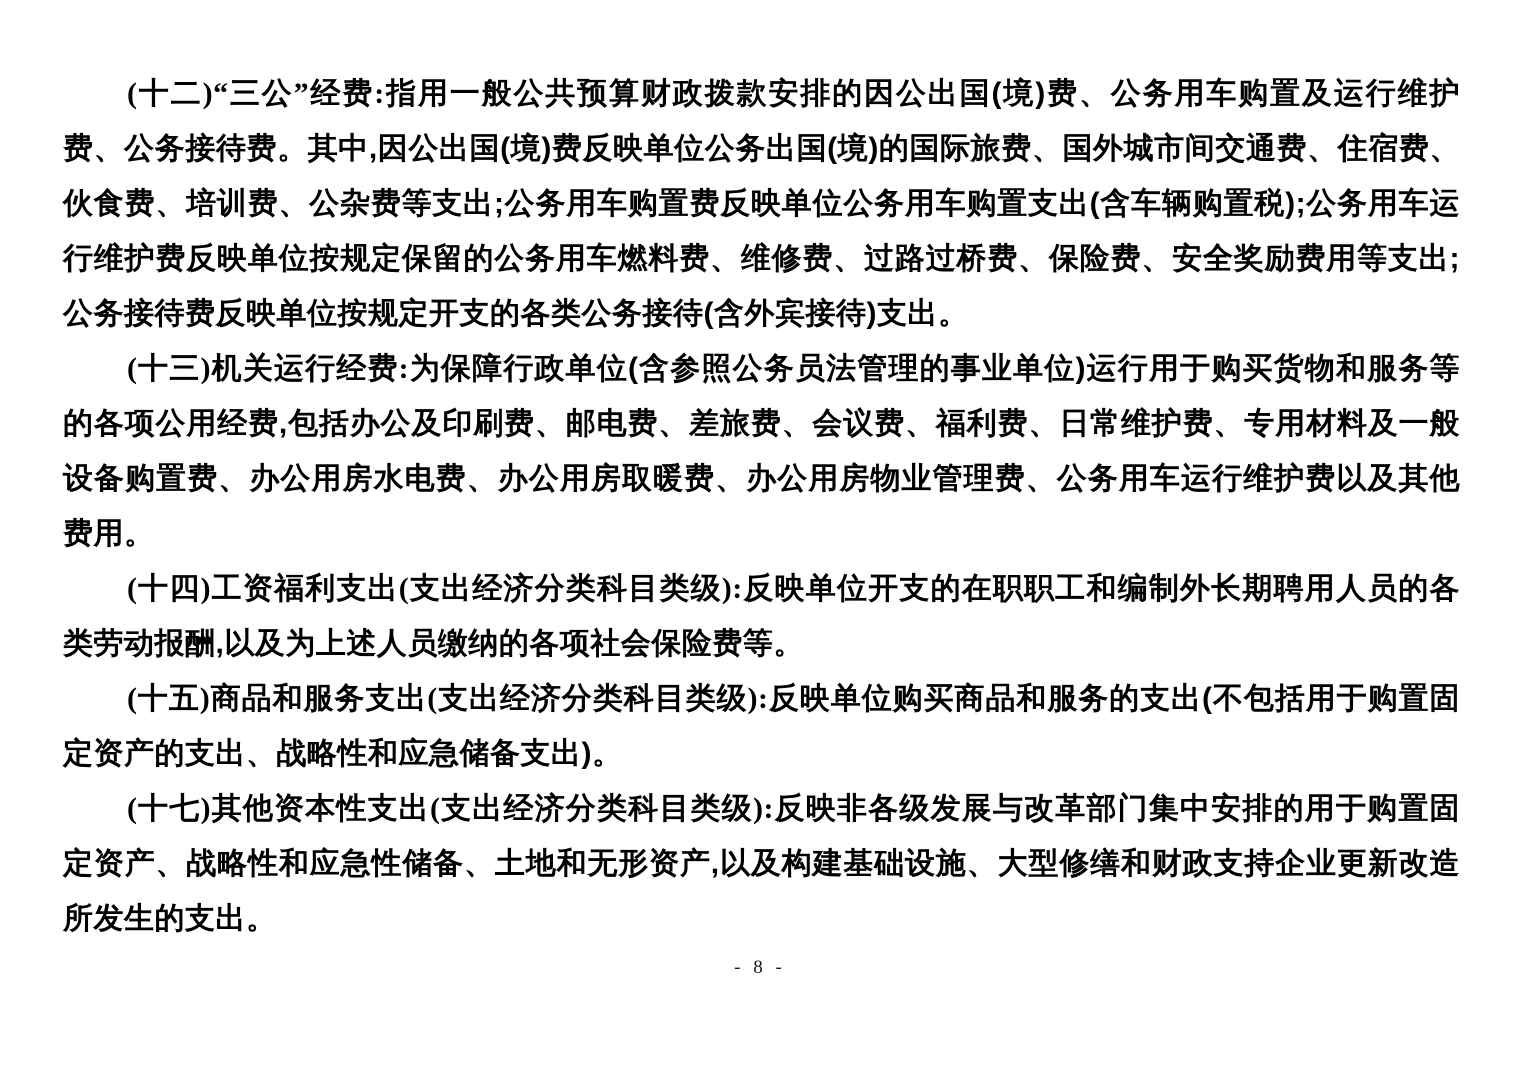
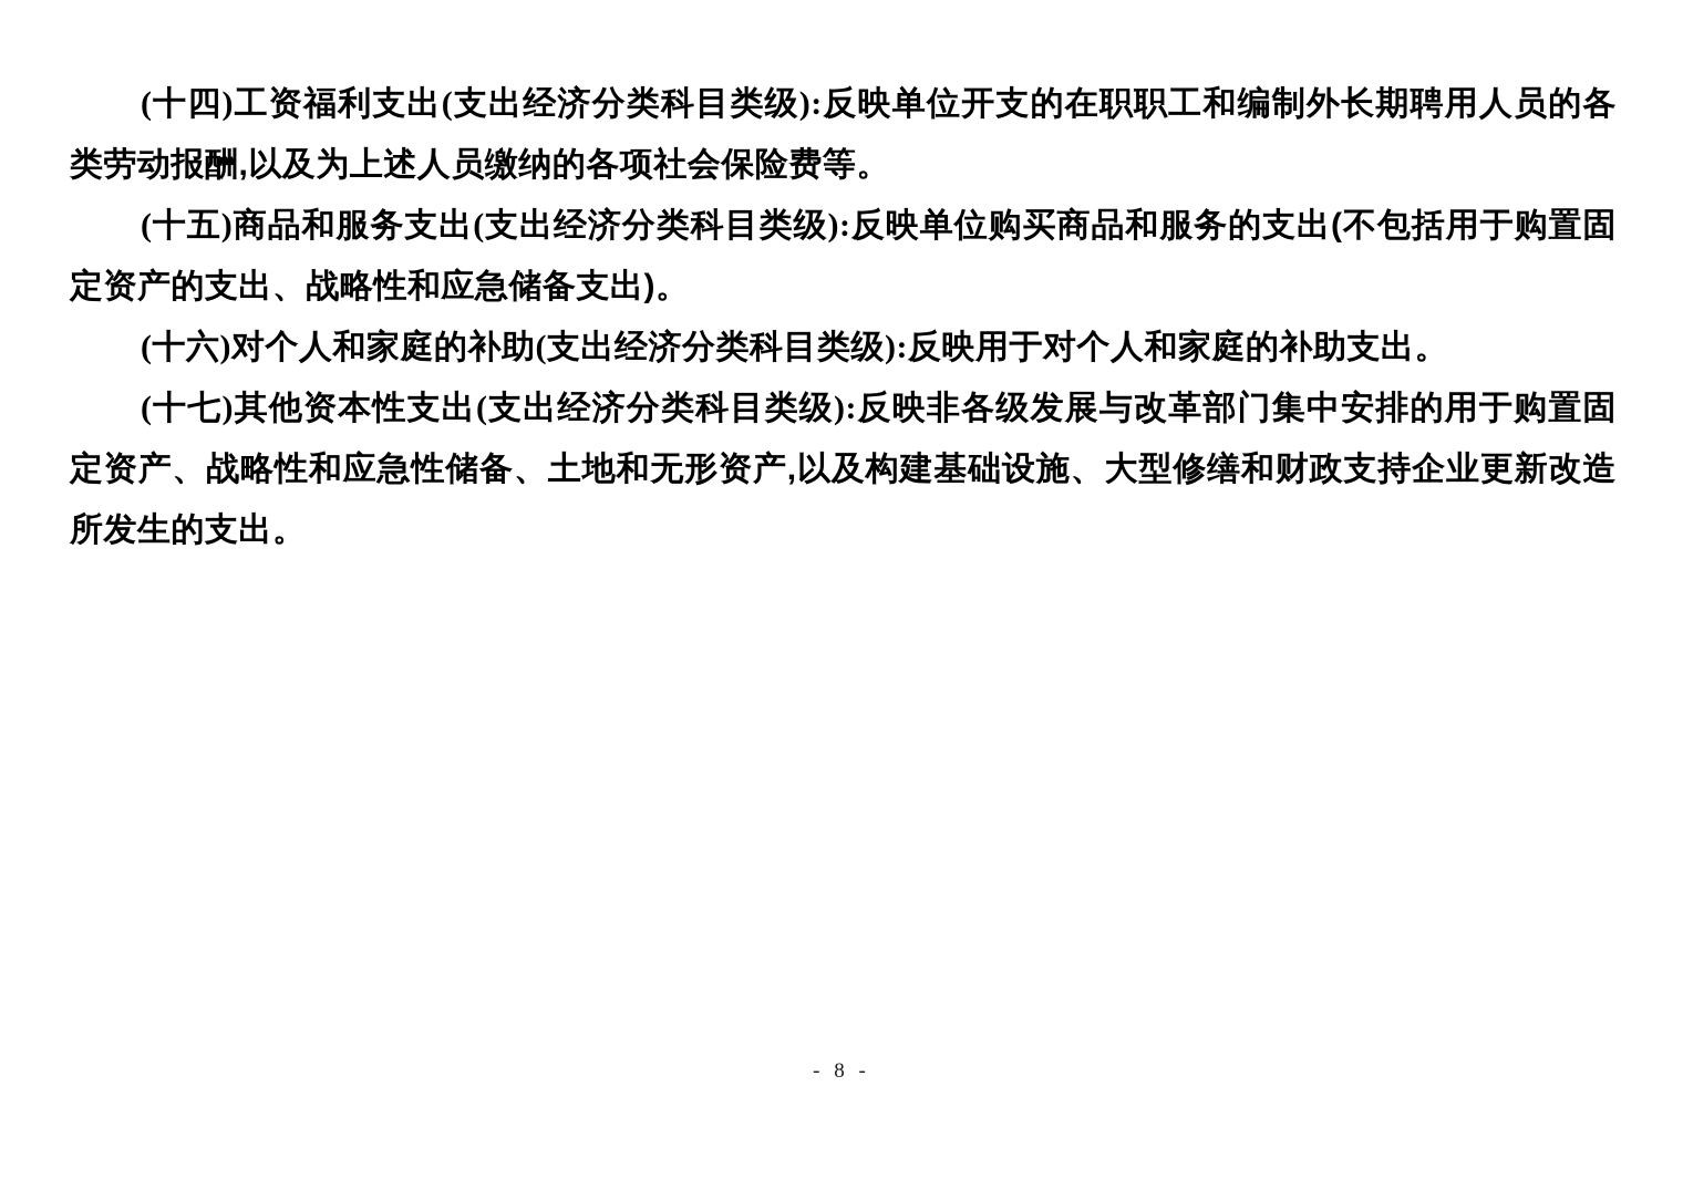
- (十二)“三公”经费:指用一般公共预算财政拨款安排的因公出国(境)费、公务用车购置及运行维护费、公务接待费。其中,因公出国(境)费反映单位公务出国(境)的国际旅费、国外城市间交通费、住宿费、伙食费、培训费、公杂费等支出;公务用车购置费反映单位公务用车购置支出(含车辆购置税);公务用车运行维护费反映单位按规定保留的公务用车燃料费、维修费、过路过桥费、保险费、安全奖励费用等支出;公务接待费反映单位按规定开支的各类公务接待(含外宾接待)支出。
- (十三)机关运行经费:为保障行政单位(含参照公务员法管理的事业单位)运行用于购买货物和服务等的各项公用经费,包括办公及印刷费、邮电费、差旅费、会议费、福利费、日常维护费、专用材料及一般设备购置费、办公用房水电费、办公用房取暖费、办公用房物业管理费、公务用车运行维护费以及其他费用。
  (十四)工资福利支出(支出经济分类科目类级):反映单位开支的在职职工和编制外长期聘用人员的各类劳动报酬,以及为上述人员缴纳的各项社会保险费等。
  (十五)商品和服务支出(支出经济分类科目类级):反映单位购买商品和服务的支出(不包括用于购置固定资产的支出、战略性和应急储备支出)。
+ (十六)对个人和家庭的补助(支出经济分类科目类级):反映用于对个人和家庭的补助支出。
  (十七)其他资本性支出(支出经济分类科目类级):反映非各级发展与改革部门集中安排的用于购置固定资产、战略性和应急性储备、土地和无形资产,以及构建基础设施、大型修缮和财政支持企业更新改造所发生的支出。
  - 8 -
